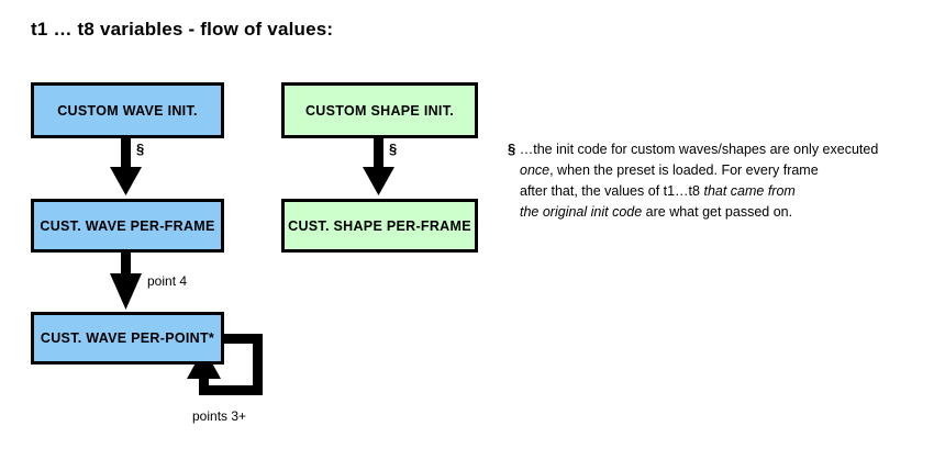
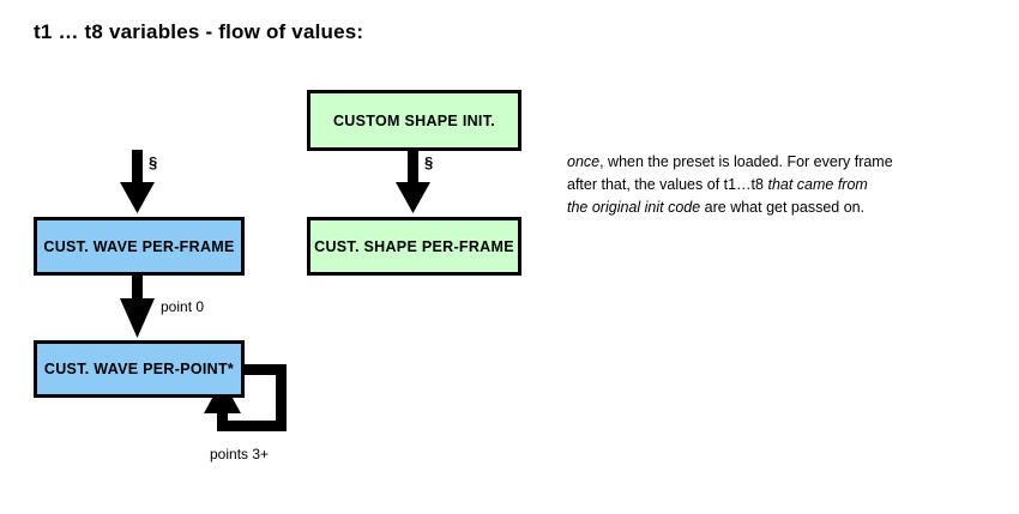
  t1 … t8 variables - flow of values:
- CUSTOM WAVE INIT.
  CUSTOM SHAPE INIT.
  CUST. WAVE PER-FRAME
  CUST. SHAPE PER-FRAME
  CUST. WAVE PER-POINT*
  §
  §
- point 4
+ point 0
  points 3+
- § …the init code for custom waves/shapes are only executed
  once, when the preset is loaded. For every frame
  after that, the values of t1…t8 that came from
  the original init code are what get passed on.
